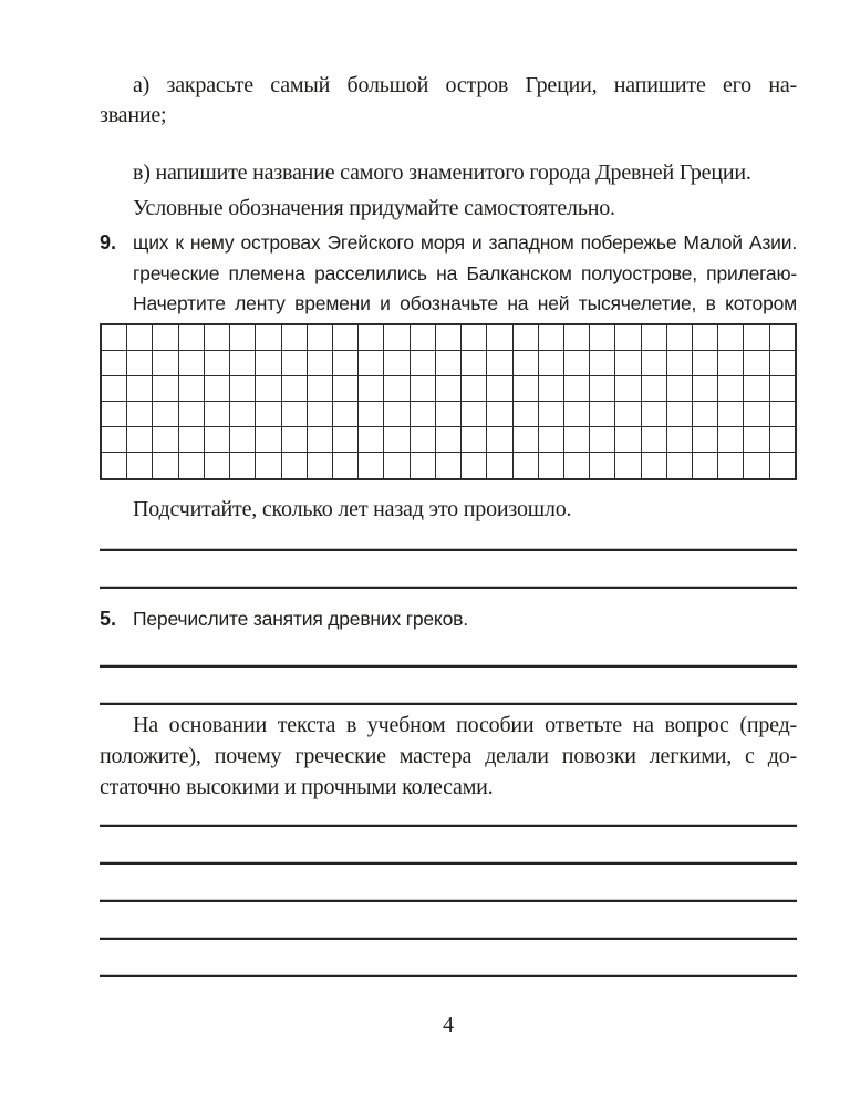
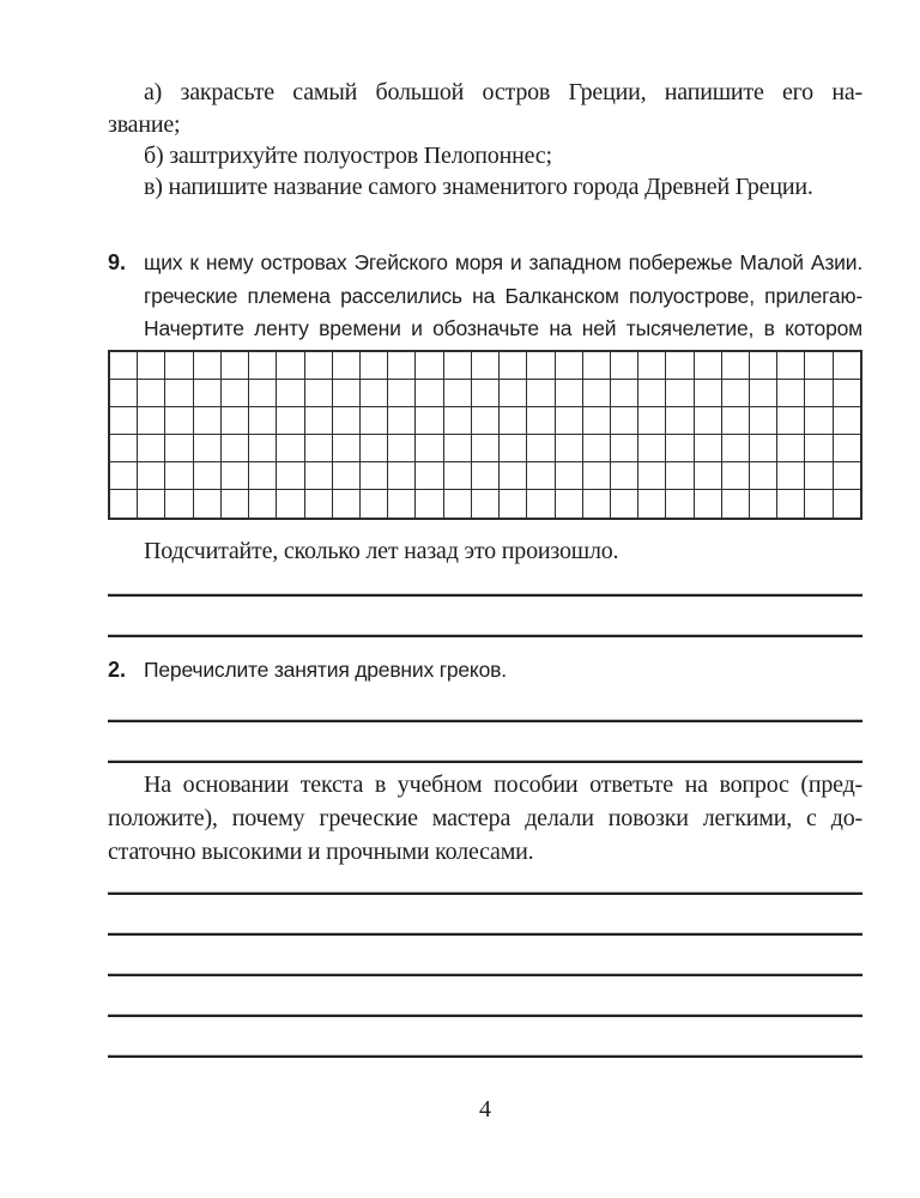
  а) закрасьте самый большой остров Греции, напишите его на-
  звание;
+ б) заштрихуйте полуостров Пелопоннес;
  в) напишите название самого знаменитого города Древней Греции.
- Условные обозначения придумайте самостоятельно.
  9.
  щих к нему островах Эгейского моря и западном побережье Малой Азии.
  греческие племена расселились на Балканском полуострове, прилегаю-
  Начертите ленту времени и обозначьте на ней тысячелетие, в котором
  Подсчитайте, сколько лет назад это произошло.
- 5.
+ 2.
  Перечислите занятия древних греков.
  На основании текста в учебном пособии ответьте на вопрос (пред-
  положите), почему греческие мастера делали повозки легкими, с до-
  статочно высокими и прочными колесами.
  4
